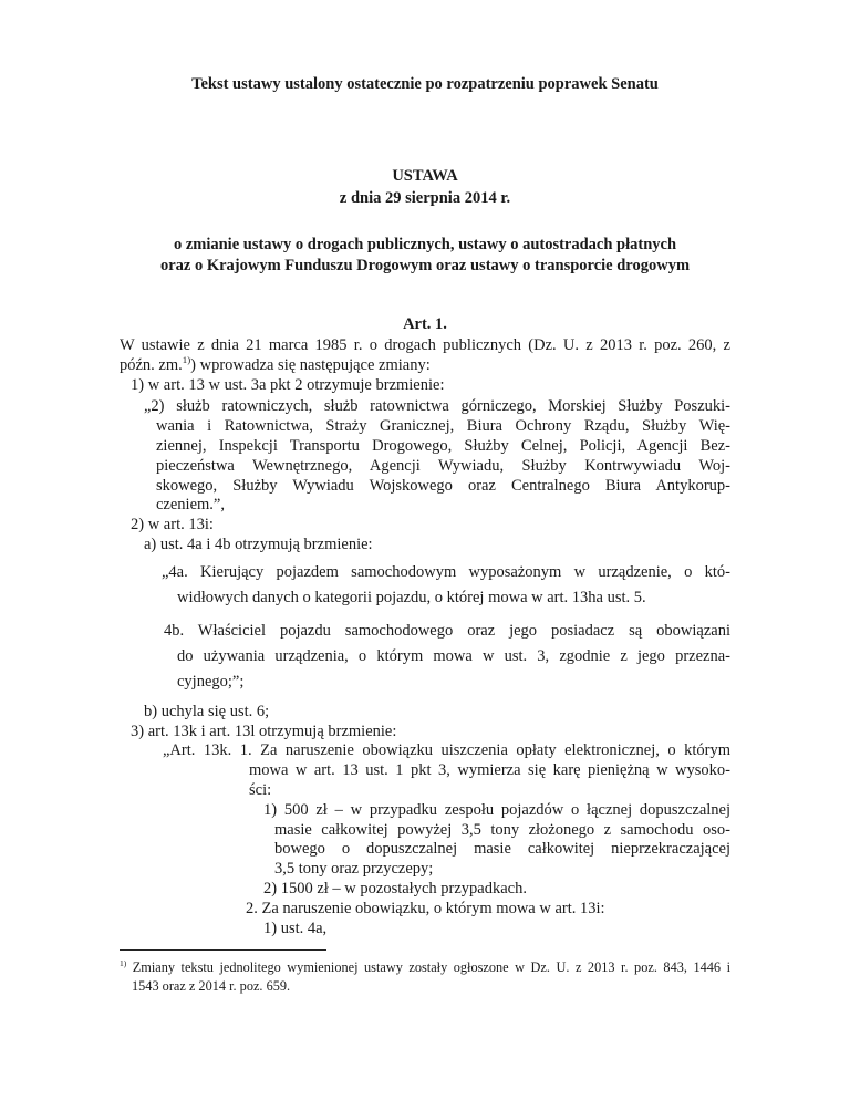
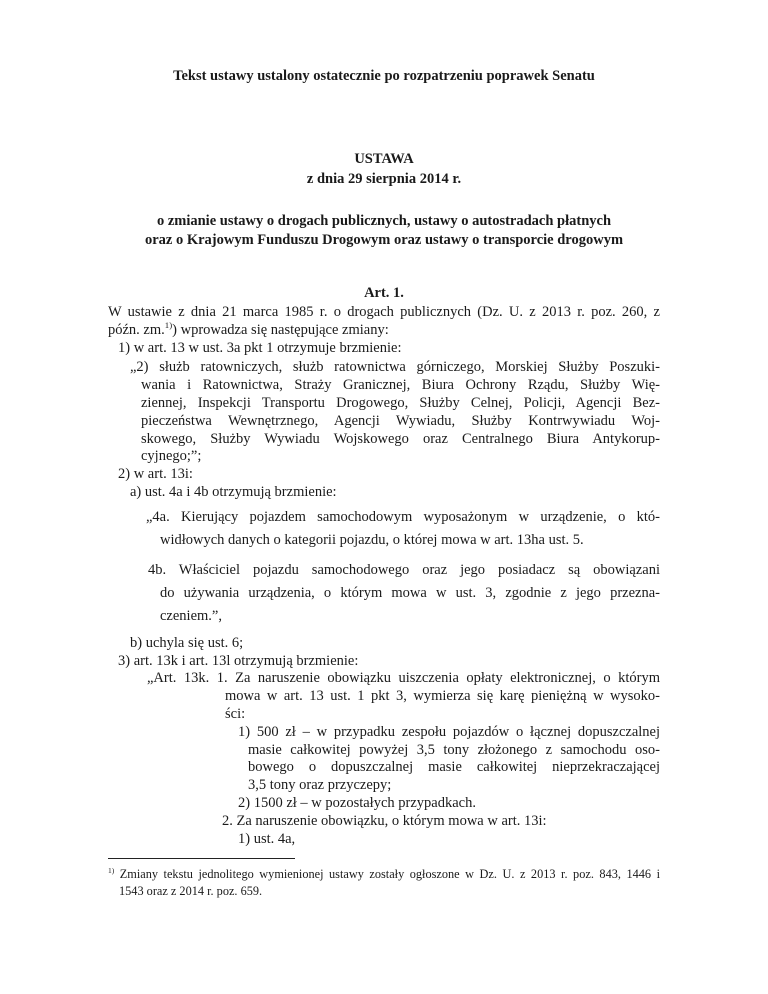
  Tekst ustawy ustalony ostatecznie po rozpatrzeniu poprawek Senatu
  USTAWA
  z dnia 29 sierpnia 2014 r.
  o zmianie ustawy o drogach publicznych, ustawy o autostradach płatnych
  oraz o Krajowym Funduszu Drogowym oraz ustawy o transporcie drogowym
  Art. 1.
  W ustawie z dnia 21 marca 1985 r. o drogach publicznych (Dz. U. z 2013 r. poz. 260, z
  późn. zm.1)) wprowadza się następujące zmiany:
- 1) w art. 13 w ust. 3a pkt 2 otrzymuje brzmienie:
+ 1) w art. 13 w ust. 3a pkt 1 otrzymuje brzmienie:
  „2) służb ratowniczych, służb ratownictwa górniczego, Morskiej Służby Poszuki-
  wania i Ratownictwa, Straży Granicznej, Biura Ochrony Rządu, Służby Wię-
  ziennej, Inspekcji Transportu Drogowego, Służby Celnej, Policji, Agencji Bez-
  pieczeństwa Wewnętrznego, Agencji Wywiadu, Służby Kontrwywiadu Woj-
  skowego, Służby Wywiadu Wojskowego oraz Centralnego Biura Antykorup-
- czeniem.”,
+ cyjnego;”;
  2) w art. 13i:
  a) ust. 4a i 4b otrzymują brzmienie:
  „4a. Kierujący pojazdem samochodowym wyposażonym w urządzenie, o któ-
  widłowych danych o kategorii pojazdu, o której mowa w art. 13ha ust. 5.
  4b. Właściciel pojazdu samochodowego oraz jego posiadacz są obowiązani
  do używania urządzenia, o którym mowa w ust. 3, zgodnie z jego przezna-
- cyjnego;”;
+ czeniem.”,
  b) uchyla się ust. 6;
  3) art. 13k i art. 13l otrzymują brzmienie:
  „Art. 13k. 1. Za naruszenie obowiązku uiszczenia opłaty elektronicznej, o którym
  mowa w art. 13 ust. 1 pkt 3, wymierza się karę pieniężną w wysoko-
  ści:
  1) 500 zł – w przypadku zespołu pojazdów o łącznej dopuszczalnej
  masie całkowitej powyżej 3,5 tony złożonego z samochodu oso-
  bowego o dopuszczalnej masie całkowitej nieprzekraczającej
  3,5 tony oraz przyczepy;
  2) 1500 zł – w pozostałych przypadkach.
  2. Za naruszenie obowiązku, o którym mowa w art. 13i:
  1) ust. 4a,
  1) Zmiany tekstu jednolitego wymienionej ustawy zostały ogłoszone w Dz. U. z 2013 r. poz. 843, 1446 i
  1543 oraz z 2014 r. poz. 659.
